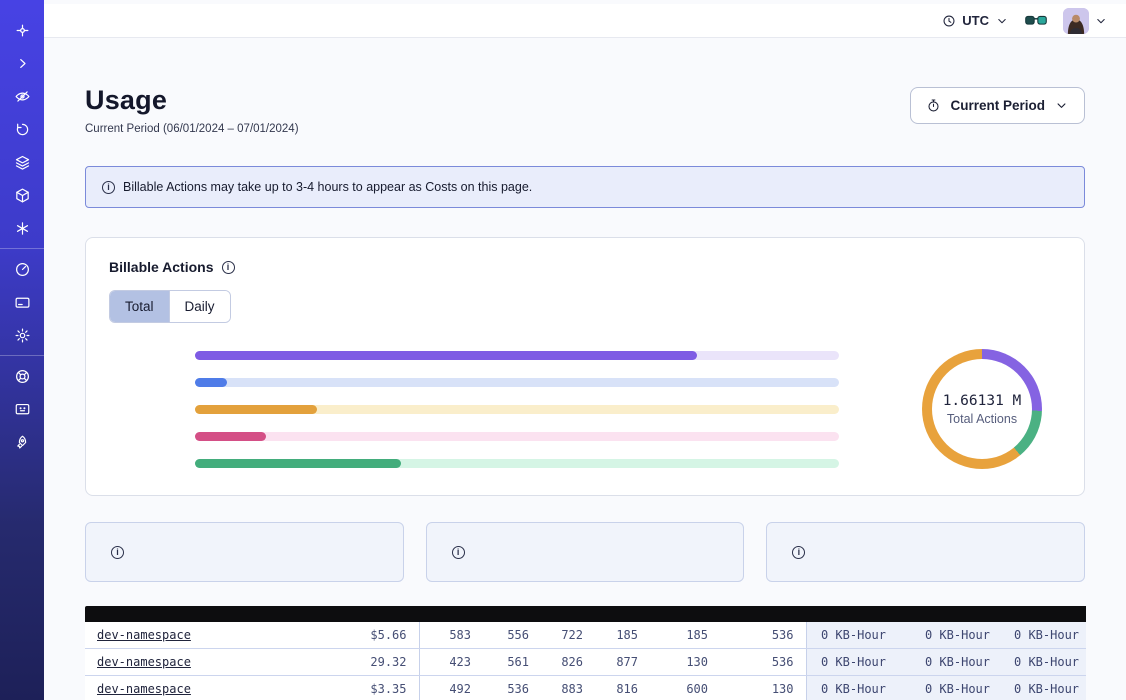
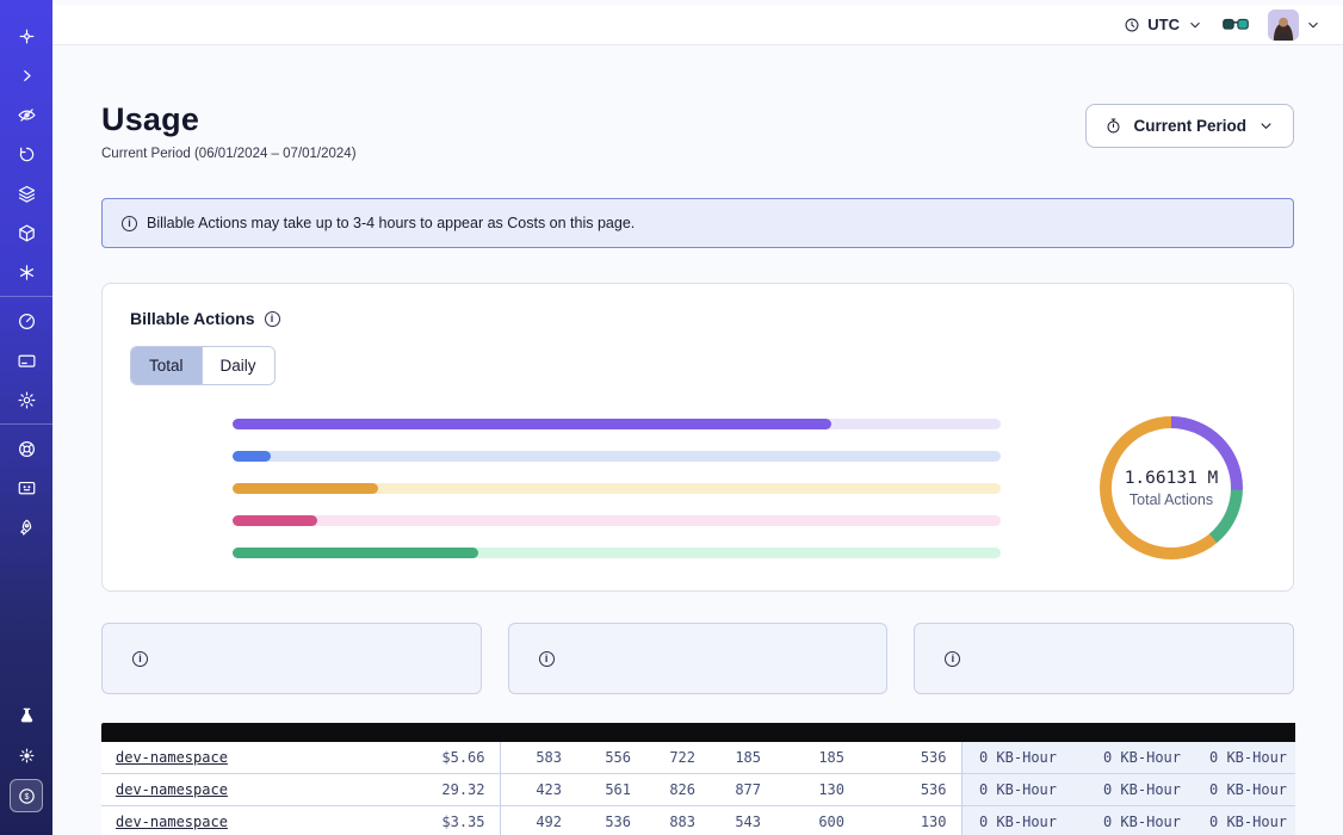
+ $
  UTC
  Usage
  Current Period (06/01/2024 – 07/01/2024)
  Current Period
  Billable Actions may take up to 3-4 hours to appear as Costs on this page.
  Billable Actions
  Total
  Daily
  1.66131 M
  Total Actions
  dev-namespace	$5.66	583	556	722	185	185	536	0 KB-Hour	0 KB-Hour	0 KB-Hour
  dev-namespace	29.32	423	561	826	877	130	536	0 KB-Hour	0 KB-Hour	0 KB-Hour
- dev-namespace	$3.35	492	536	883	816	600	130	0 KB-Hour	0 KB-Hour	0 KB-Hour
+ dev-namespace	$3.35	492	536	883	543	600	130	0 KB-Hour	0 KB-Hour	0 KB-Hour
